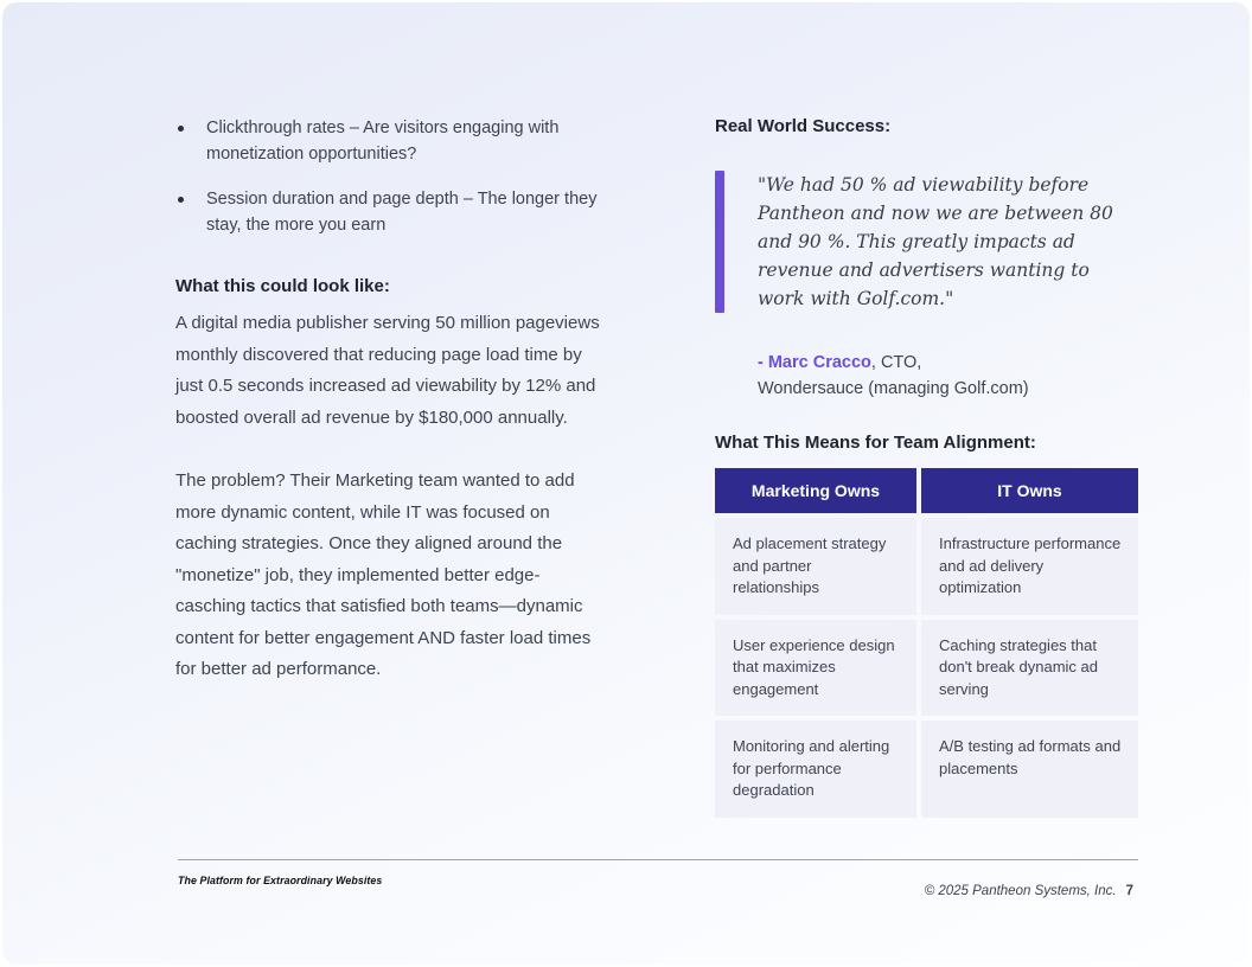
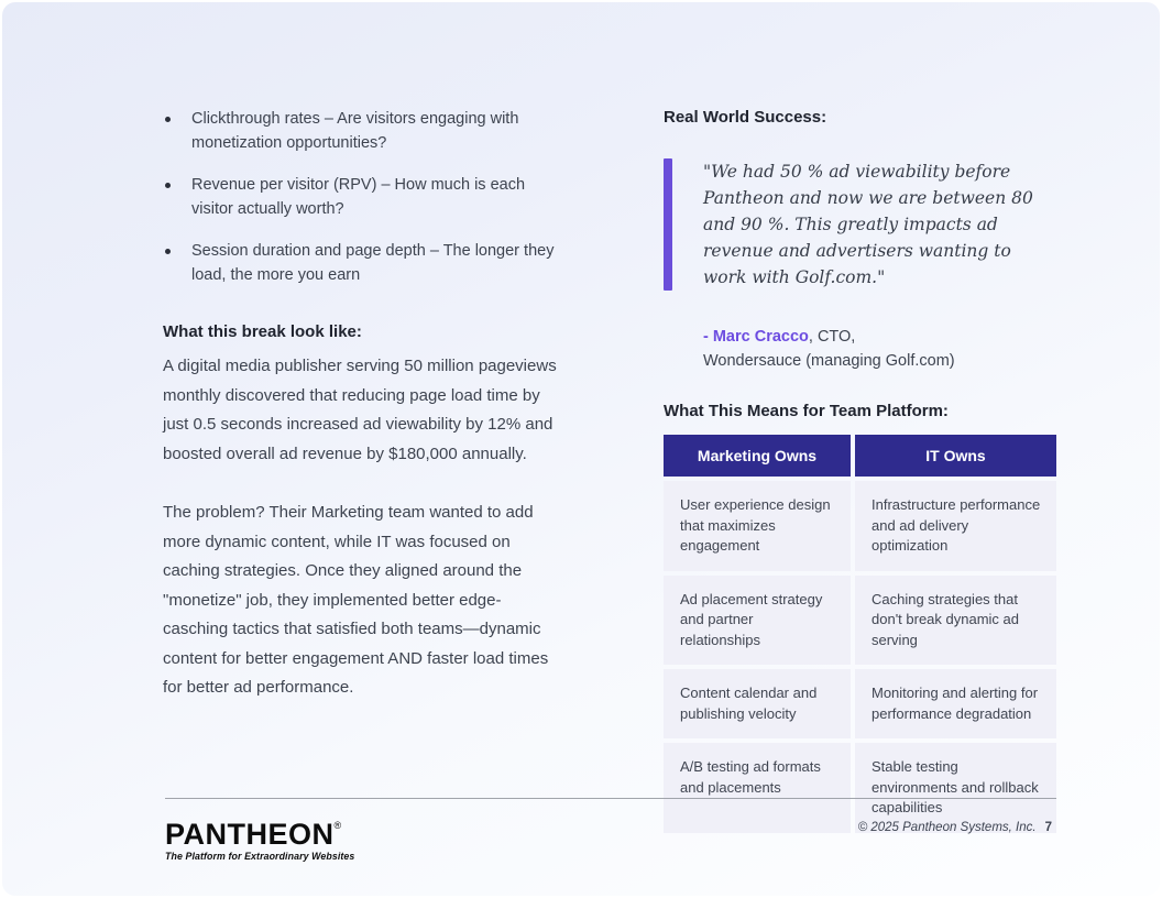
  Clickthrough rates – Are visitors engaging with monetization opportunities?
+ Revenue per visitor (RPV) – How much is each visitor actually worth?
- Session duration and page depth – The longer they stay, the more you earn
+ Session duration and page depth – The longer they load, the more you earn
- What this could look like:
+ What this break look like:
  A digital media publisher serving 50 million pageviews monthly discovered that reducing page load time by just 0.5 seconds increased ad viewability by 12% and boosted overall ad revenue by $180,000 annually.
  The problem? Their Marketing team wanted to add more dynamic content, while IT was focused on caching strategies. Once they aligned around the "monetize" job, they implemented better edge-casching tactics that satisfied both teams—dynamic content for better engagement AND faster load times for better ad performance.
  Real World Success:
  "We had 50 % ad viewability before Pantheon and now we are between 80 and 90 %. This greatly impacts ad revenue and advertisers wanting to work with Golf.com."
  - Marc Cracco, CTO,
  Wondersauce (managing Golf.com)
- What This Means for Team Alignment:
+ What This Means for Team Platform:
  Marketing Owns
  IT Owns
- Ad placement strategy and partner relationships
+ User experience design that maximizes engagement
  Infrastructure performance and ad delivery optimization
- User experience design that maximizes engagement
+ Ad placement strategy and partner relationships
  Caching strategies that don't break dynamic ad serving
+ Content calendar and publishing velocity
  Monitoring and alerting for performance degradation
  A/B testing ad formats and placements
+ Stable testing environments and rollback capabilities
+ PANTHEON®
  The Platform for Extraordinary Websites
  © 2025 Pantheon Systems, Inc. 7
